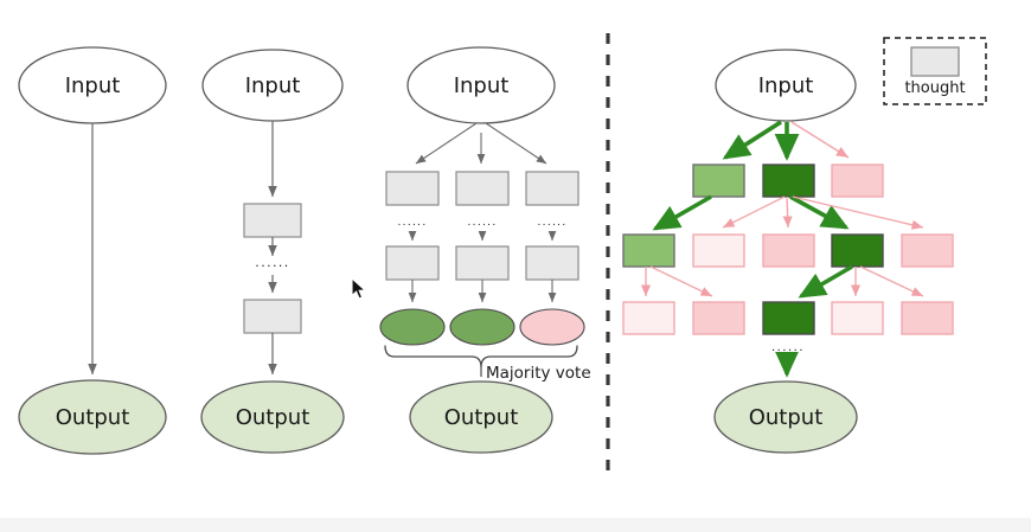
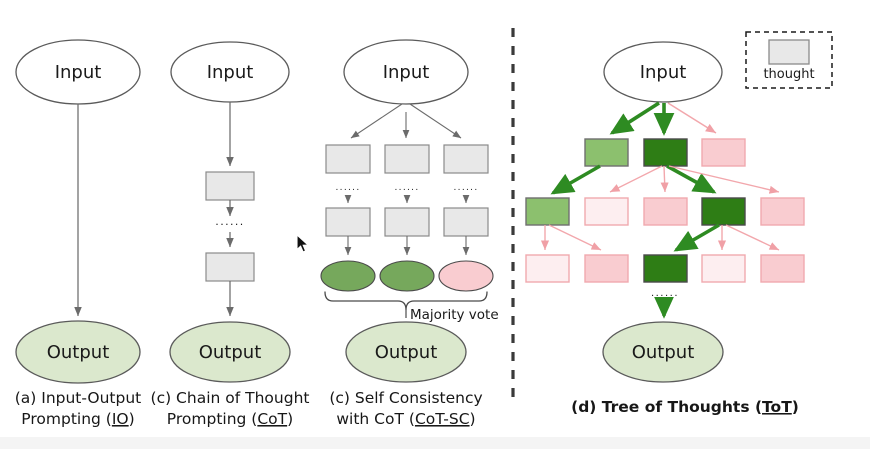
  Input
  Output
  Input
  ······
  Output
  Input
  ······
  ······
  ······
  Majority vote
  Output
  Input
  ······
  Output
  thought
+ (a) Input-Output
+ Prompting (IO)
+ (c) Chain of Thought
+ Prompting (CoT)
+ (c) Self Consistency
+ with CoT (CoT-SC)
+ (d) Tree of Thoughts (ToT)
